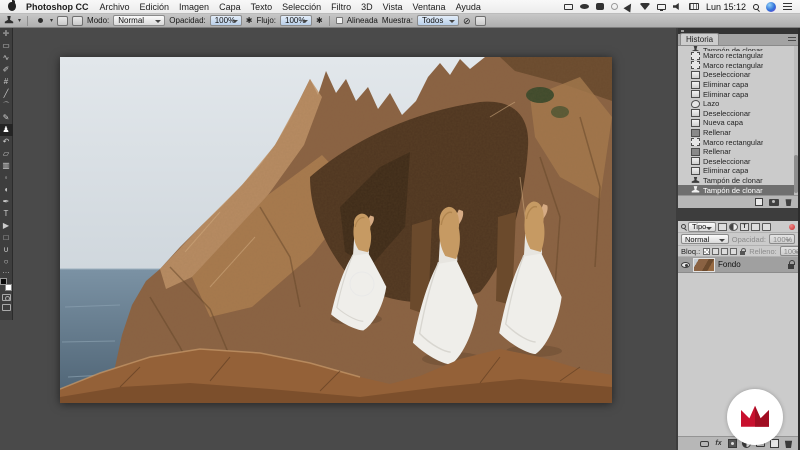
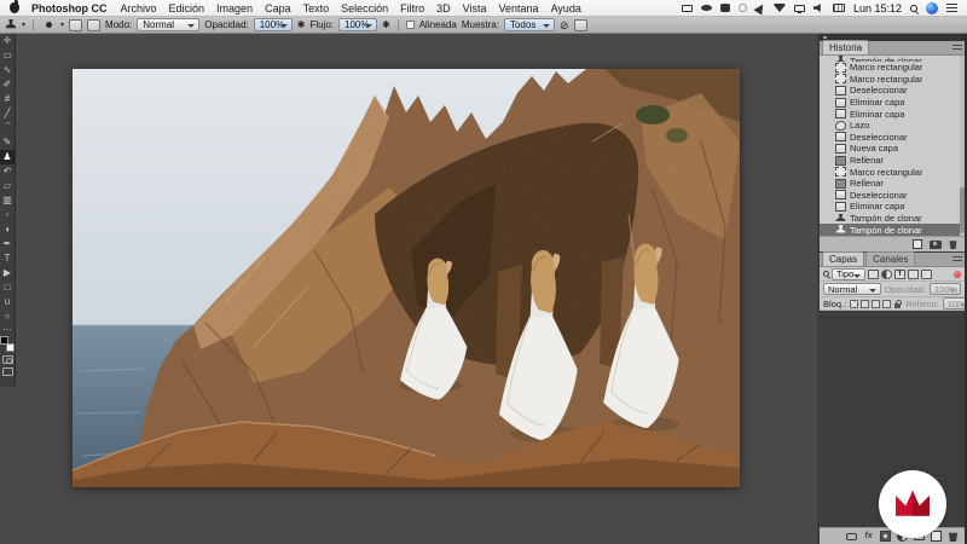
  Photoshop CC
  Archivo
  Edición
  Imagen
  Capa
  Texto
  Selección
  Filtro
  3D
  Vista
  Ventana
  Ayuda
  Lun 15:12
  Modo:
  Normal
  Opacidad:
  100%
  ✱
  Flujo:
  100%
  ✱
  Alineada
  Muestra:
  Todos
  ⊘
  ✛
  ▭
  ∿
  ✐
  #
  ╱
  ⌒
  ✎
  ♟
  ↶
  ▱
  ▥
  ◦
  ◖
  ✒
  T
  ▶
  □
  ∪
  ○
  …
  Historia
  Tampón de clonar
  Marco rectangular
  Marco rectangular
  Deseleccionar
  Eliminar capa
  Eliminar capa
  Lazo
  Deseleccionar
  Nueva capa
  Rellenar
  Marco rectangular
  Rellenar
  Deseleccionar
  Eliminar capa
  Tampón de clonar
  Tampón de clonar
+ Capas
+ Canales
  Tipo
  Normal
  Opacidad:
  100%
  Bloq.:
  Relleno:
  100
- Fondo
